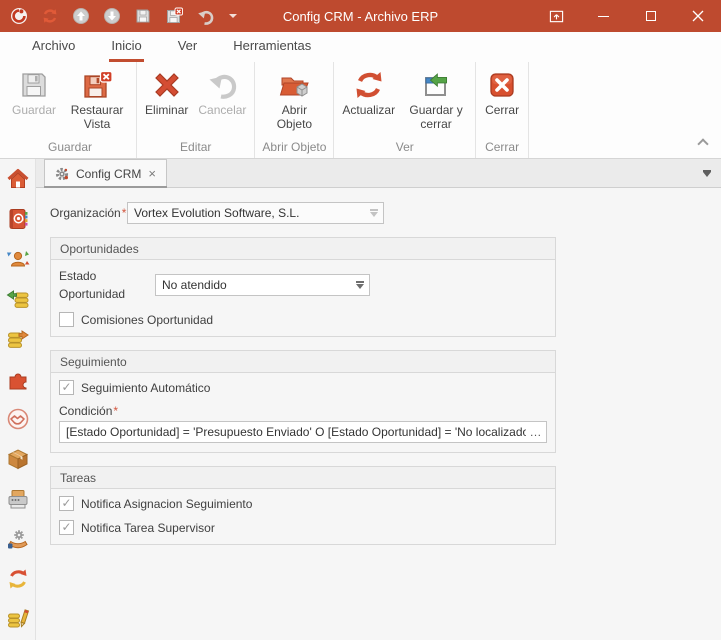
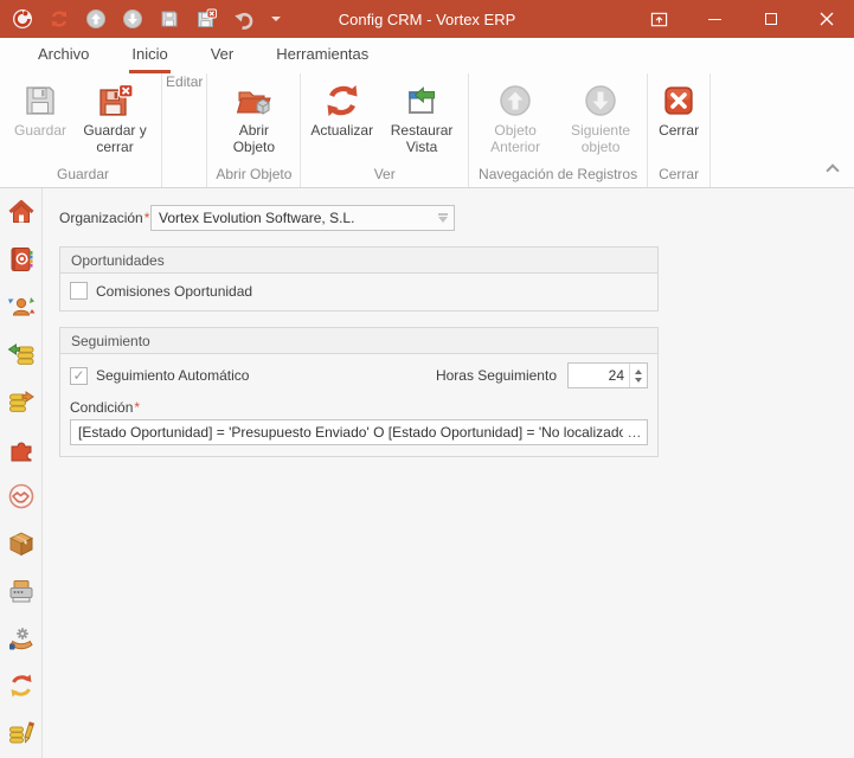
- Config CRM - Archivo ERP
+ Config CRM - Vortex ERP
  Archivo
  Inicio
  Ver
  Herramientas
  Guardar
- Restaurar Vista
+ Guardar y cerrar
  Guardar
- Eliminar
- Cancelar
  Editar
  Abrir Objeto
  Abrir Objeto
  Actualizar
- Guardar y cerrar
+ Restaurar Vista
  Ver
+ Objeto Anterior
+ Siguiente objeto
+ Navegación de Registros
  Cerrar
  Cerrar
- Config CRM
- ×
  Organización*
  Vortex Evolution Software, S.L.
  Oportunidades
- Estado Oportunidad
- No atendido
  Comisiones Oportunidad
  Seguimiento
  Seguimiento Automático
+ Horas Seguimiento
+ 24
  Condición
  *
  [Estado Oportunidad] = 'Presupuesto Enviado' O [Estado Oportunidad] = 'No localizado
  …
- Tareas
- Notifica Asignacion Seguimiento
- Notifica Tarea Supervisor
